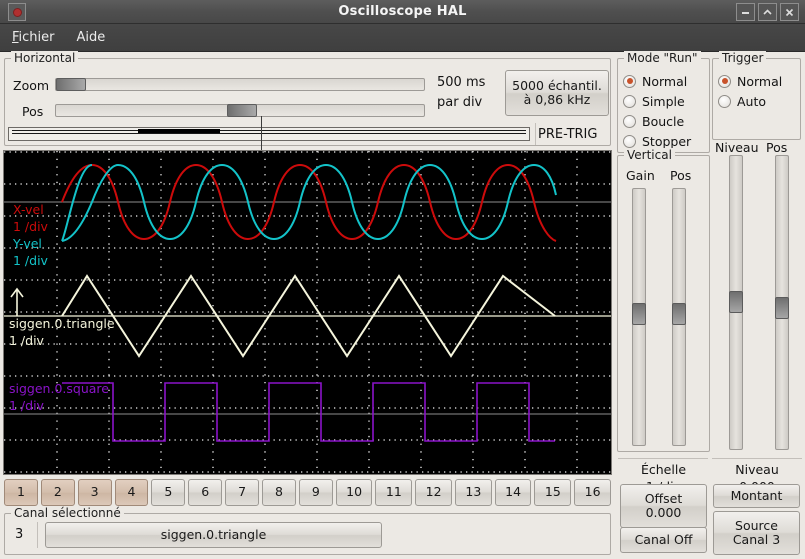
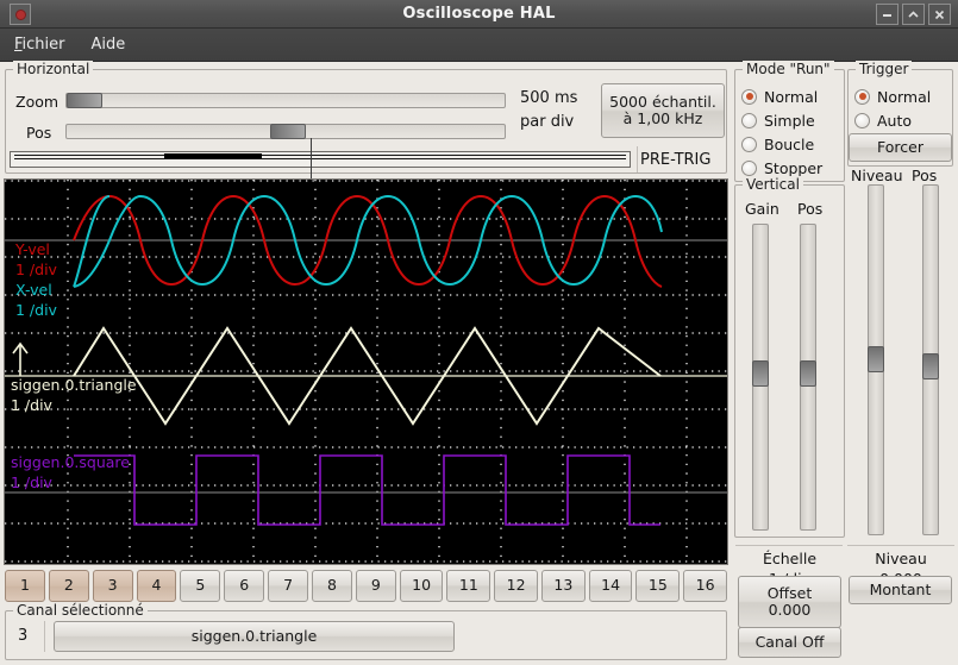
  Oscilloscope HAL
  Fichier
  Aide
  Horizontal
  Zoom
  Pos
  500 ms
  par div
  5000 échantil.
- à 0,86 kHz
+ à 1,00 kHz
  PRE-TRIG
  Mode "Run"
  Normal
  Simple
  Boucle
  Stopper
  Trigger
  Normal
  Auto
+ Forcer
  Niveau
  Pos
  Niveau
  Montant
- Source
- Canal 3
  Vertical
  Gain
  Pos
  Échelle
  Offset
  0.000
  Canal Off
- X-vel
+ Y-vel
  1 /div
- Y-vel
+ X-vel
  1 /div
  siggen.0.triangle
  1 /div
  siggen.0.square
  1 /div
  1
  2
  3
  4
  5
  6
  7
  8
  9
  10
  11
  12
  13
  14
  15
  16
  Canal sélectionné
  3
  siggen.0.triangle
